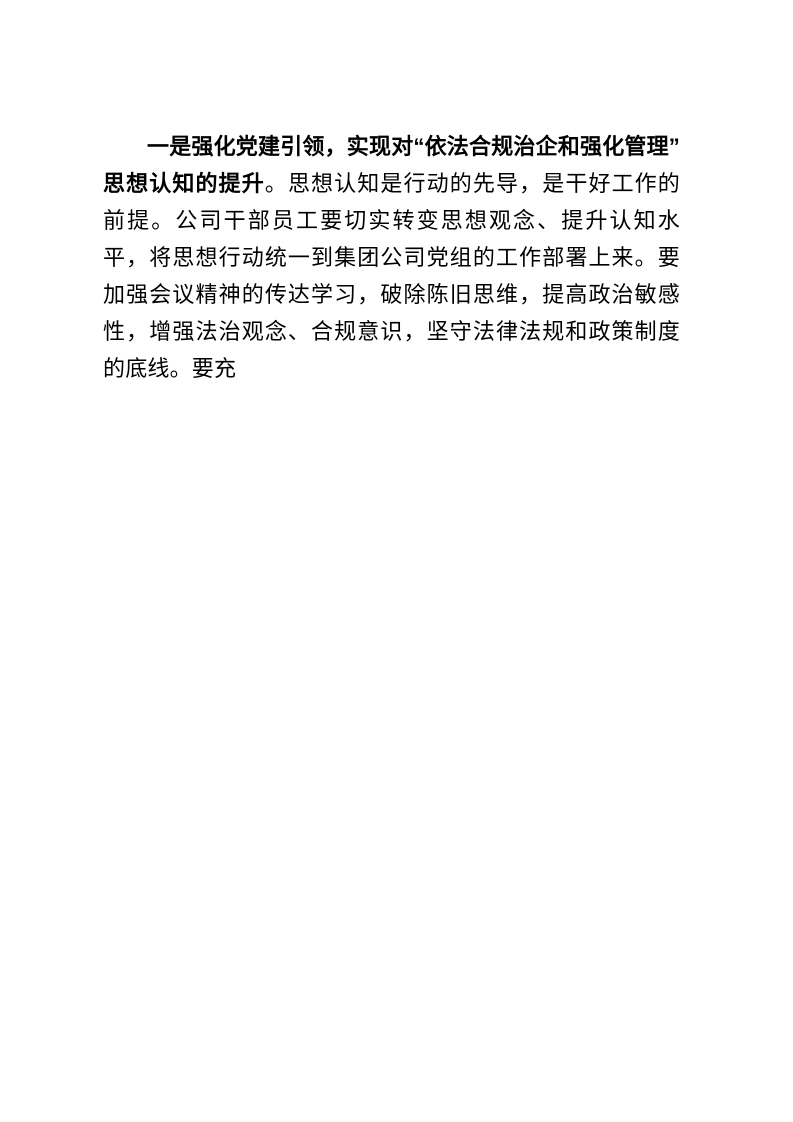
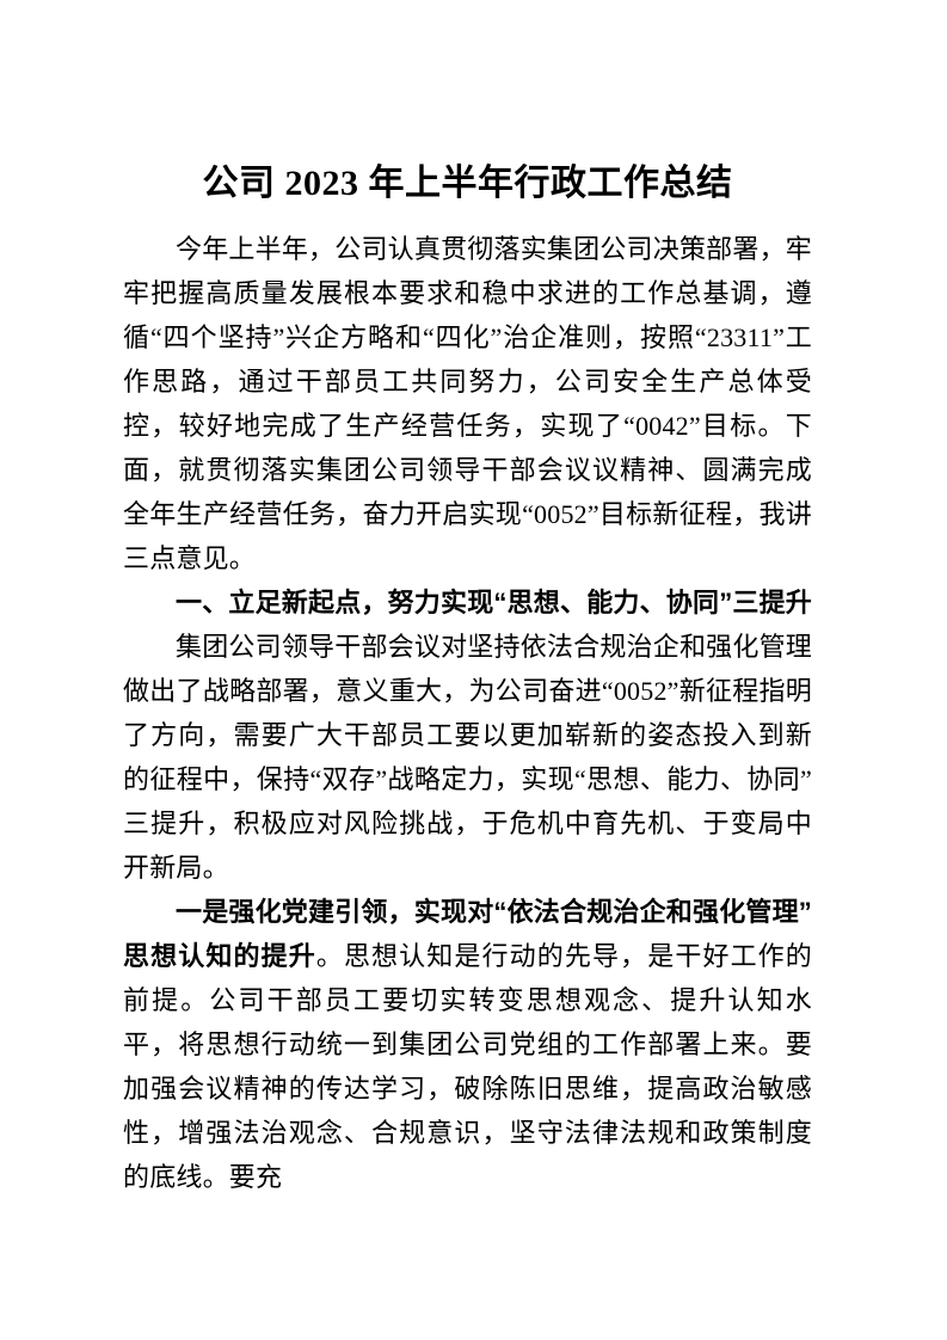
+ 公司 2023 年上半年行政工作总结
+ 今年上半年，公司认真贯彻落实集团公司决策部署，牢牢把握高质量发展根本要求和稳中求进的工作总基调，遵循“四个坚持”兴企方略和“四化”治企准则，按照“23311”工作思路，通过干部员工共同努力，公司安全生产总体受控，较好地完成了生产经营任务，实现了“0042”目标。下面，就贯彻落实集团公司领导干部会议议精神、圆满完成全年生产经营任务，奋力开启实现“0052”目标新征程，我讲三点意见。
+ 一、立足新起点，努力实现“思想、能力、协同”三提升
+ 集团公司领导干部会议对坚持依法合规治企和强化管理做出了战略部署，意义重大，为公司奋进“0052”新征程指明了方向，需要广大干部员工要以更加崭新的姿态投入到新的征程中，保持“双存”战略定力，实现“思想、能力、协同”三提升，积极应对风险挑战，于危机中育先机、于变局中开新局。
  一是强化党建引领，实现对“依法合规治企和强化管理”思想认知的提升。思想认知是行动的先导，是干好工作的前提。公司干部员工要切实转变思想观念、提升认知水平，将思想行动统一到集团公司党组的工作部署上来。要加强会议精神的传达学习，破除陈旧思维，提高政治敏感性，增强法治观念、合规意识，坚守法律法规和政策制度的底线。要充
